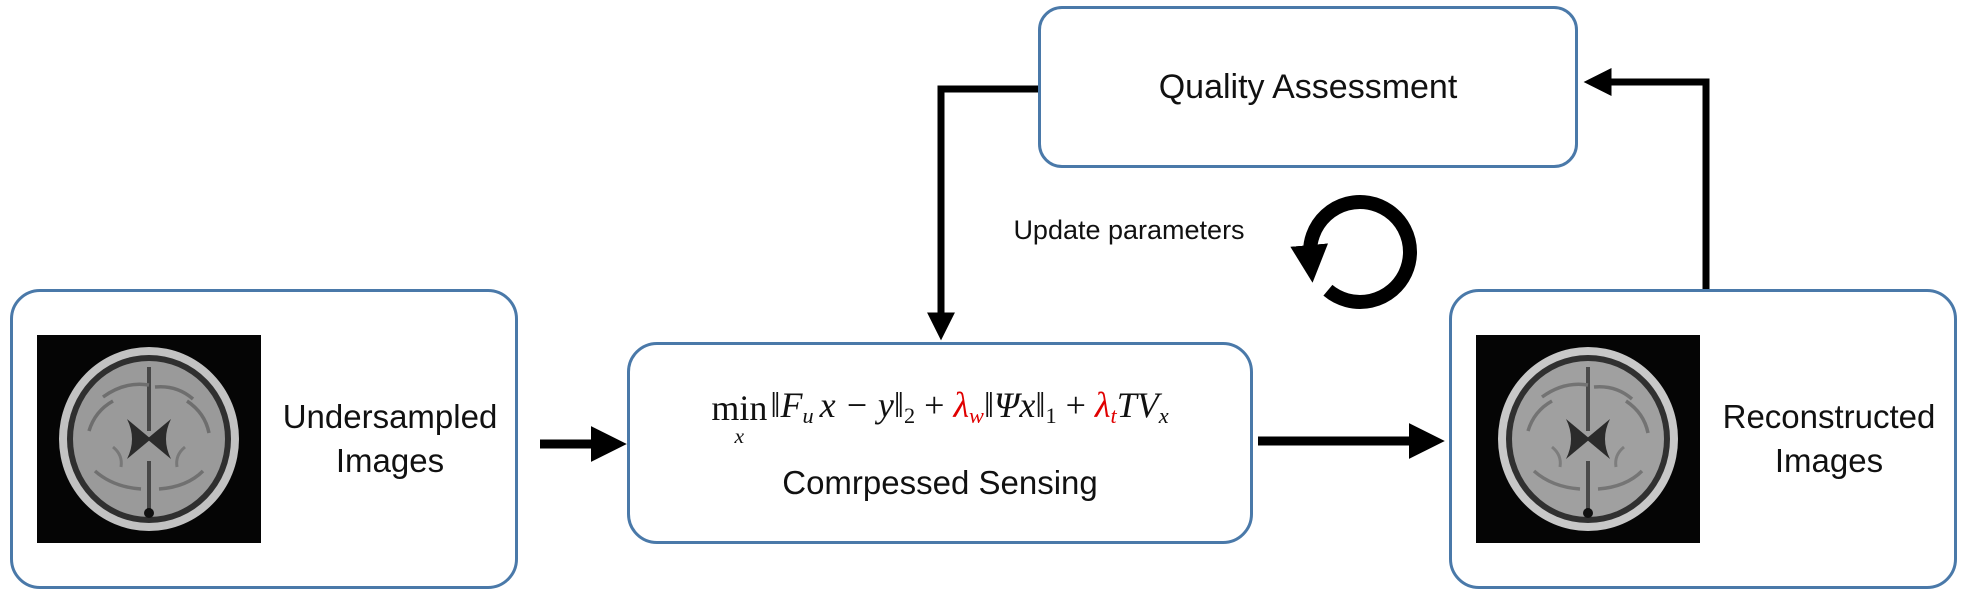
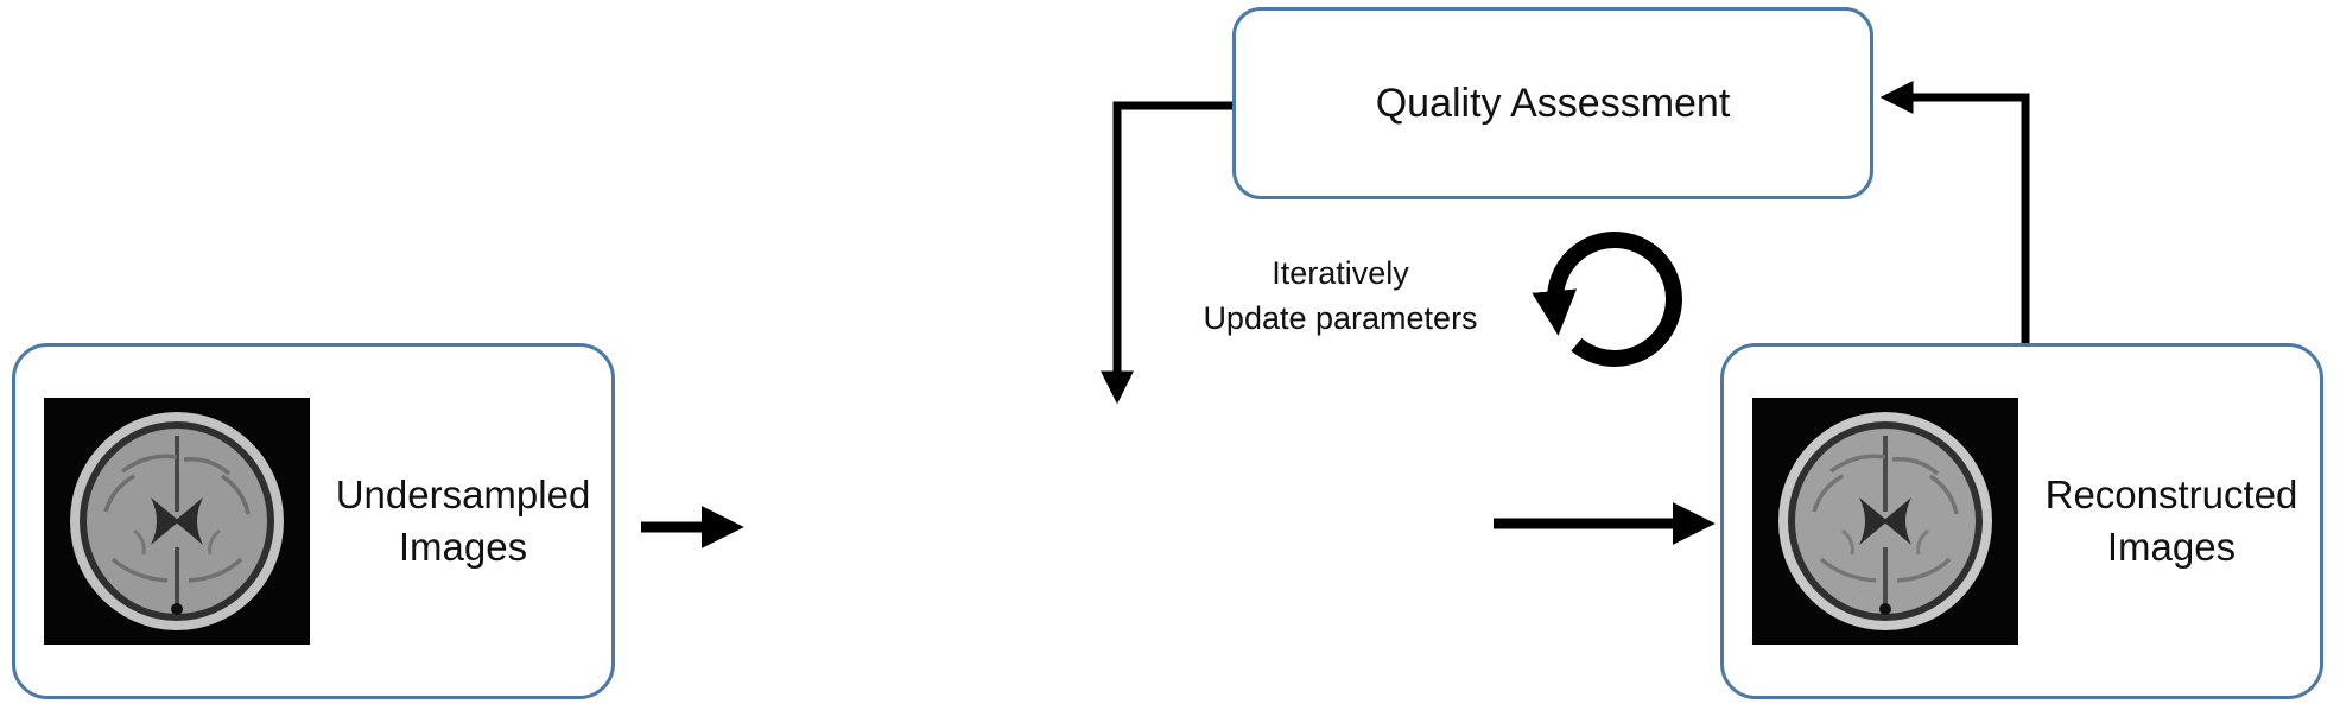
  Quality Assessment
  Undersampled
  Images
- min
- x
- ‖Fu x − y‖2 + λw‖Ψx‖1 + λtTVx
- Comrpessed Sensing
  Reconstructed
  Images
+ Iteratively
  Update parameters
